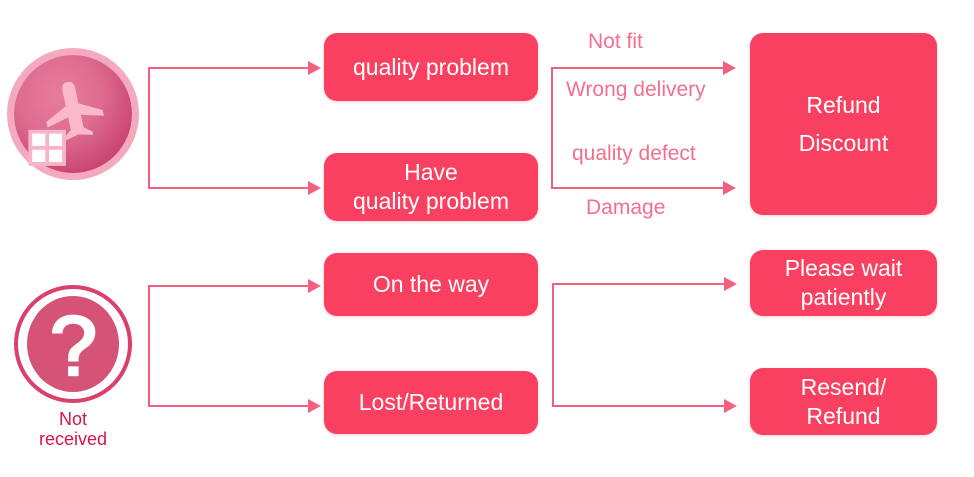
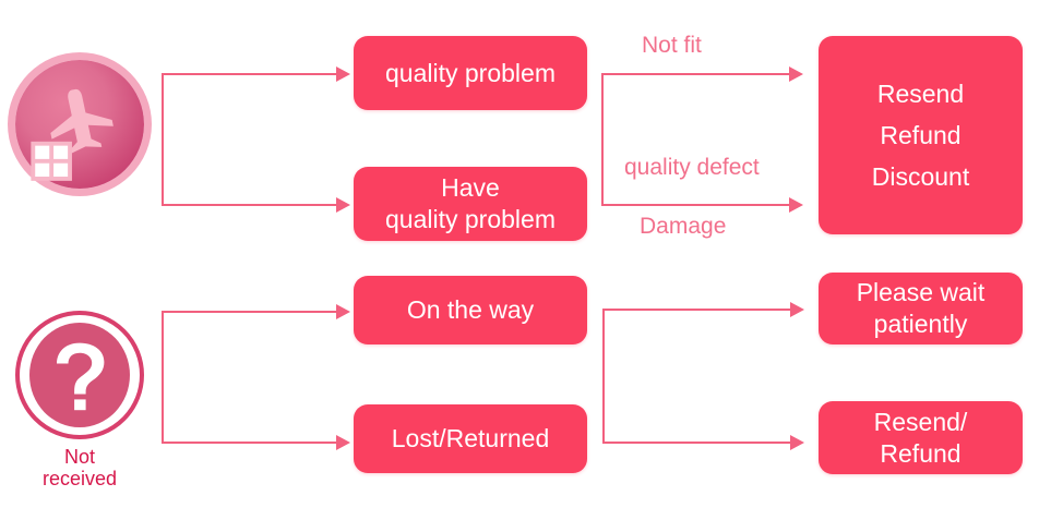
  Not
  received
  quality problem
  Have
  quality problem
  On the way
  Lost/Returned
  Not fit
- Wrong delivery
  quality defect
  Damage
+ Resend
  Refund
  Discount
  Please wait
  patiently
  Resend/
  Refund
